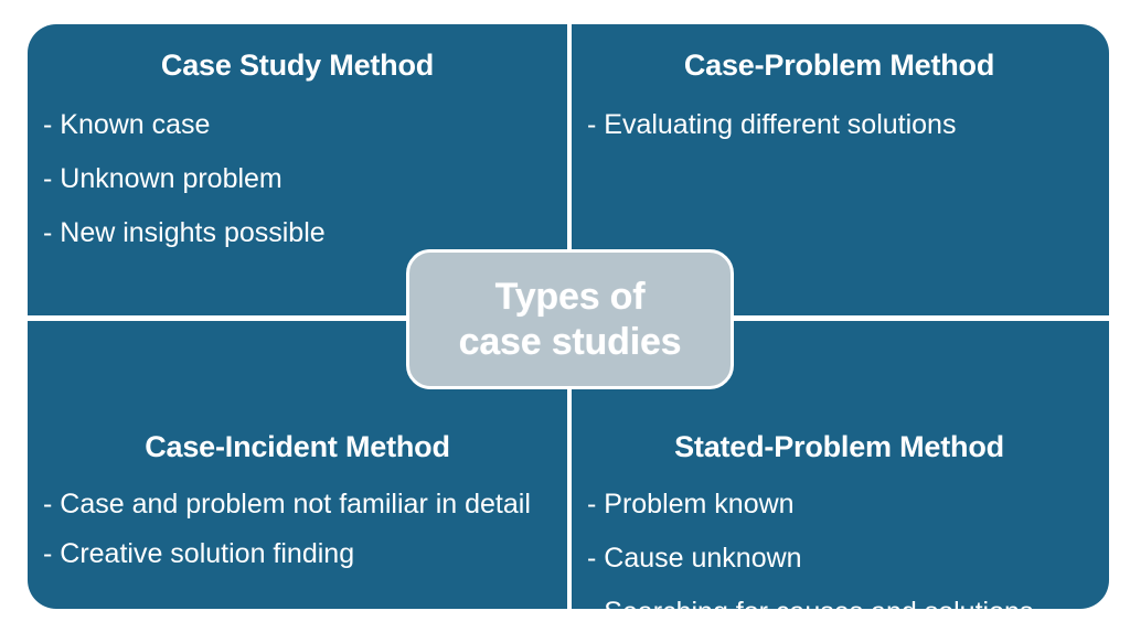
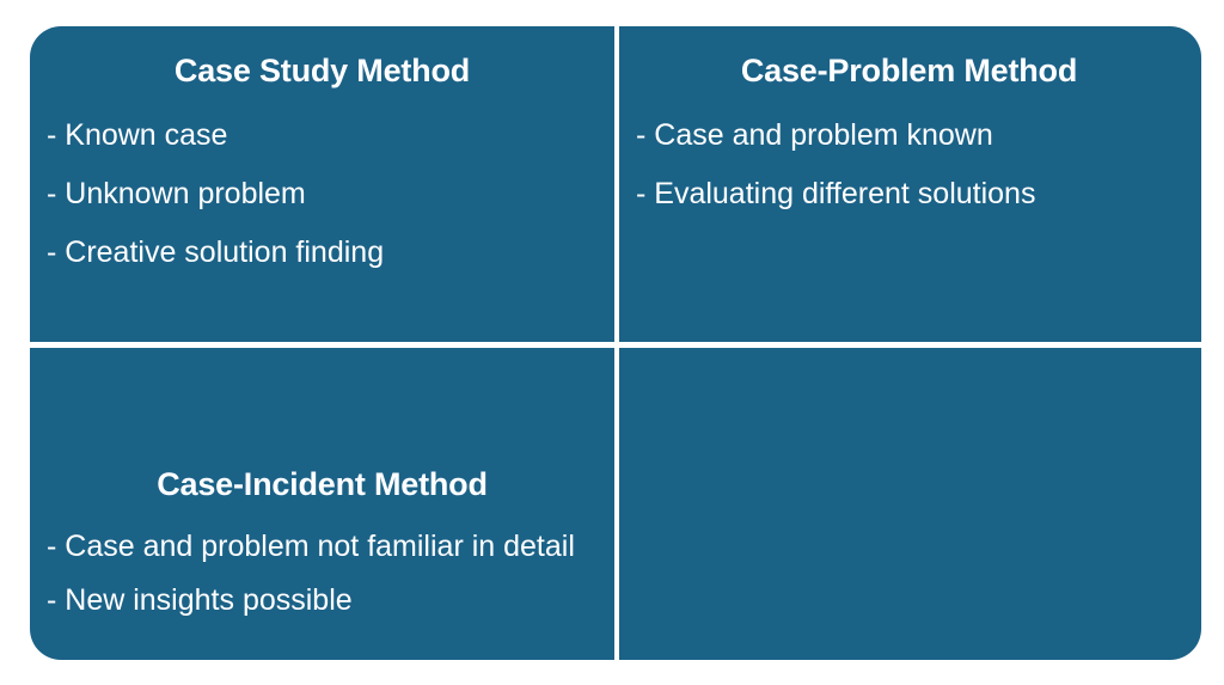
  Case Study Method
  - Known case
  - Unknown problem
- - New insights possible
+ - Creative solution finding
  Case-Problem Method
+ - Case and problem known
  - Evaluating different solutions
  Case-Incident Method
  - Case and problem not familiar in detail
- - Creative solution finding
+ - New insights possible
- Stated-Problem Method
- - Problem known
- - Cause unknown
- Types of
- case studies
